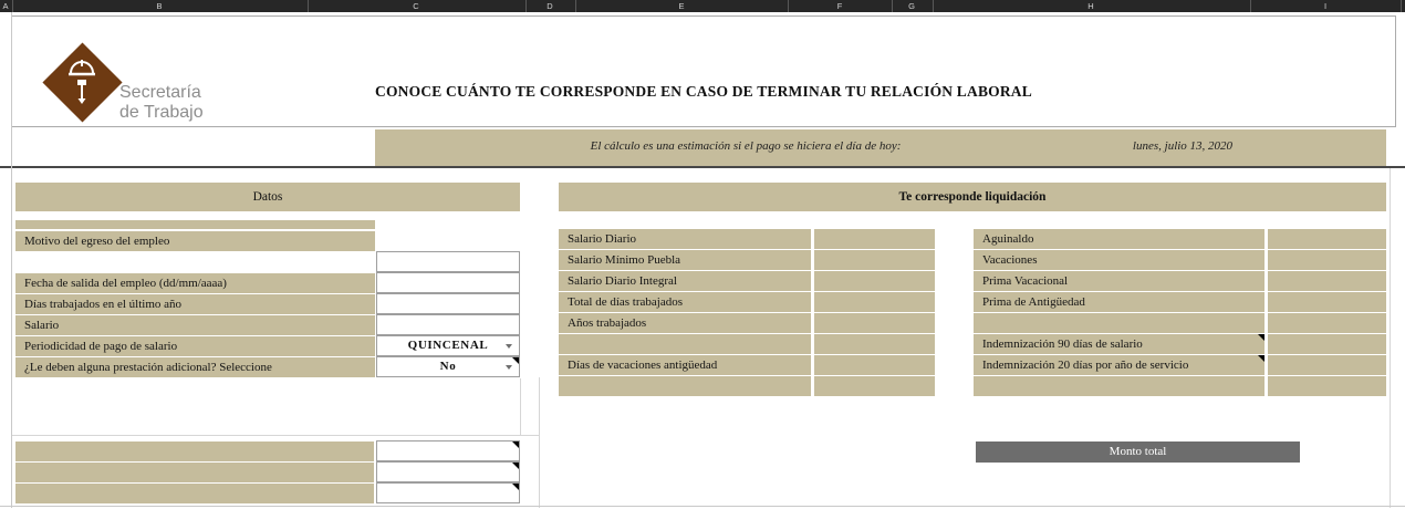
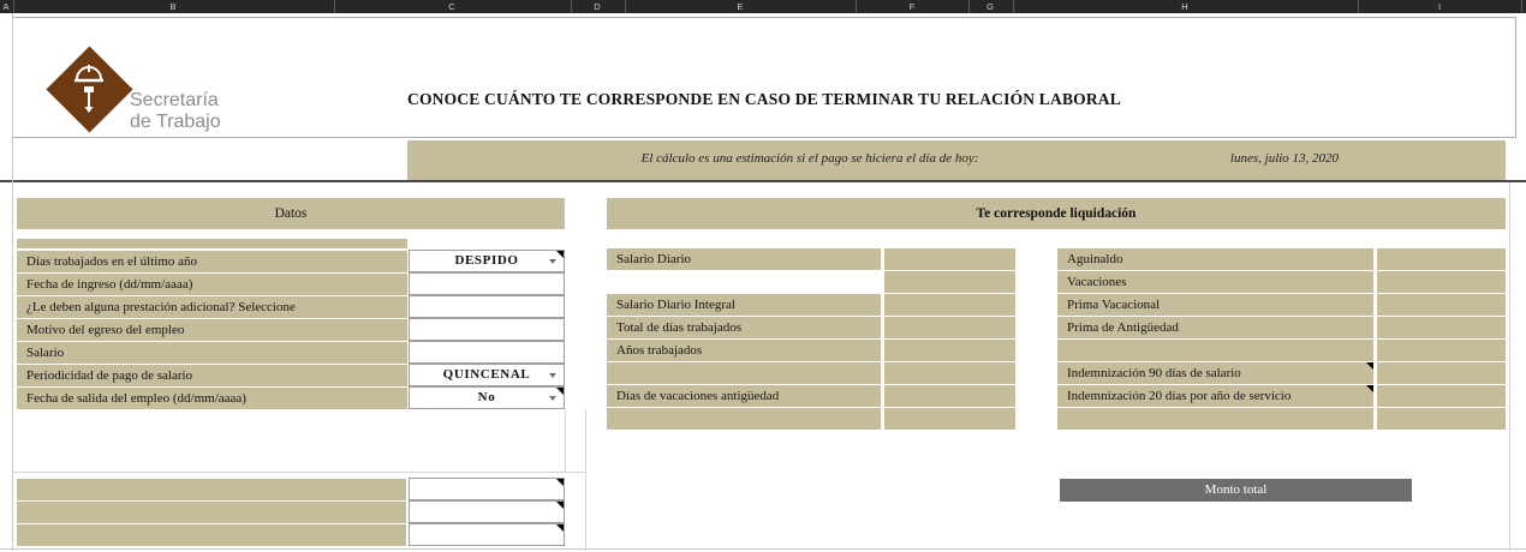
  A
  B
  C
  D
  E
  F
  G
  H
  I
  Secretaría
  de Trabajo
  CONOCE CUÁNTO TE CORRESPONDE EN CASO DE TERMINAR TU RELACIÓN LABORAL
  El cálculo es una estimación si el pago se hiciera el día de hoy:
  lunes, julio 13, 2020
  Datos
- Motivo del egreso del empleo
+ Días trabajados en el último año
+ DESPIDO
+ Fecha de ingreso (dd/mm/aaaa)
- Fecha de salida del empleo (dd/mm/aaaa)
+ ¿Le deben alguna prestación adicional? Seleccione
- Días trabajados en el último año
+ Motivo del egreso del empleo
  Salario
  Periodicidad de pago de salario
  QUINCENAL
- ¿Le deben alguna prestación adicional? Seleccione
+ Fecha de salida del empleo (dd/mm/aaaa)
  No
  Te corresponde liquidación
  Salario Diario
- Salario Mínimo Puebla
  Salario Diario Integral
  Total de días trabajados
  Años trabajados
  Días de vacaciones antigüedad
  Aguinaldo
  Vacaciones
  Prima Vacacional
  Prima de Antigüedad
  Indemnización 90 días de salario
  Indemnización 20 días por año de servicio
  Monto total
